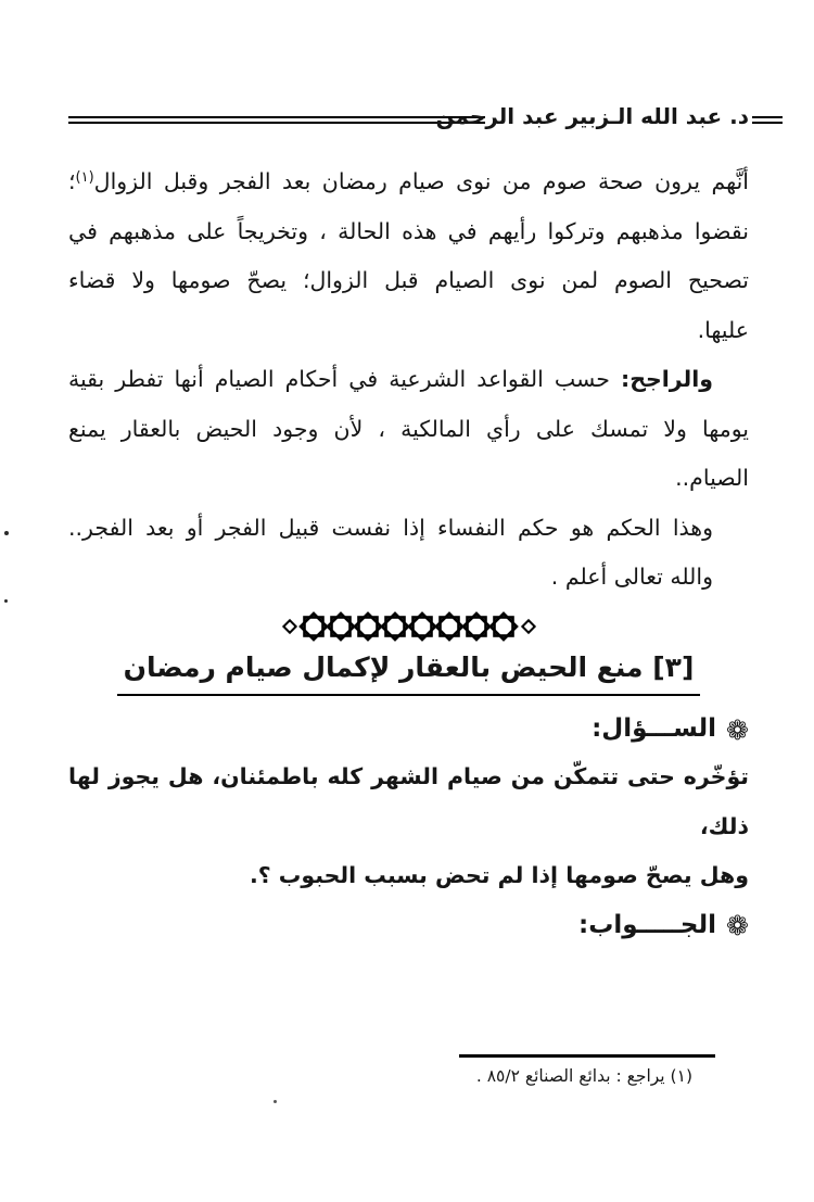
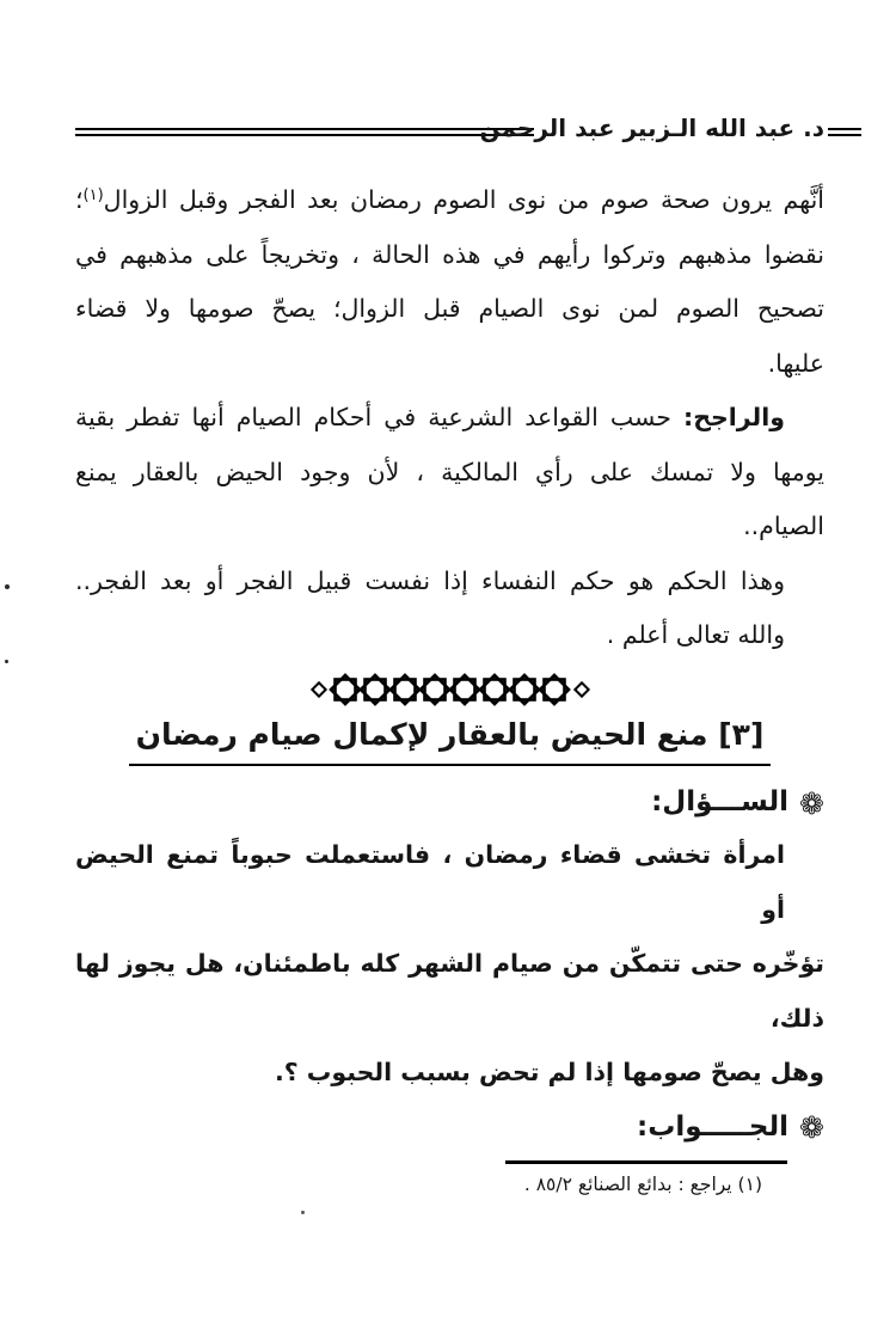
  د. عبد الله الـزبير عبد الرحمن
- أنَّهم يرون صحة صوم من نوى صيام رمضان بعد الفجر وقبل الزوال(١)؛
+ أنَّهم يرون صحة صوم من نوى الصوم رمضان بعد الفجر وقبل الزوال(١)؛
  نقضوا مذهبهم وتركوا رأيهم في هذه الحالة ، وتخريجاً على مذهبهم في
  تصحيح الصوم لمن نوى الصيام قبل الزوال؛ يصحّ صومها ولا قضاء
  عليها.
  والراجح: حسب القواعد الشرعية في أحكام الصيام أنها تفطر بقية
  يومها ولا تمسك على رأي المالكية ، لأن وجود الحيض بالعقار يمنع
  الصيام..
  وهذا الحكم هو حكم النفساء إذا نفست قبيل الفجر أو بعد الفجر..
  والله تعالى أعلم .
  [٣] منع الحيض بالعقار لإكمال صيام رمضان
  ❁
  الســـؤال:
+ امرأة تخشى قضاء رمضان ، فاستعملت حبوباً تمنع الحيض أو
  تؤخّره حتى تتمكّن من صيام الشهر كله باطمئنان، هل يجوز لها ذلك،
  وهل يصحّ صومها إذا لم تحض بسبب الحبوب ؟.
  ❁
  الجـــــواب:
  (١) يراجع : بدائع الصنائع ٨٥/٢ .
